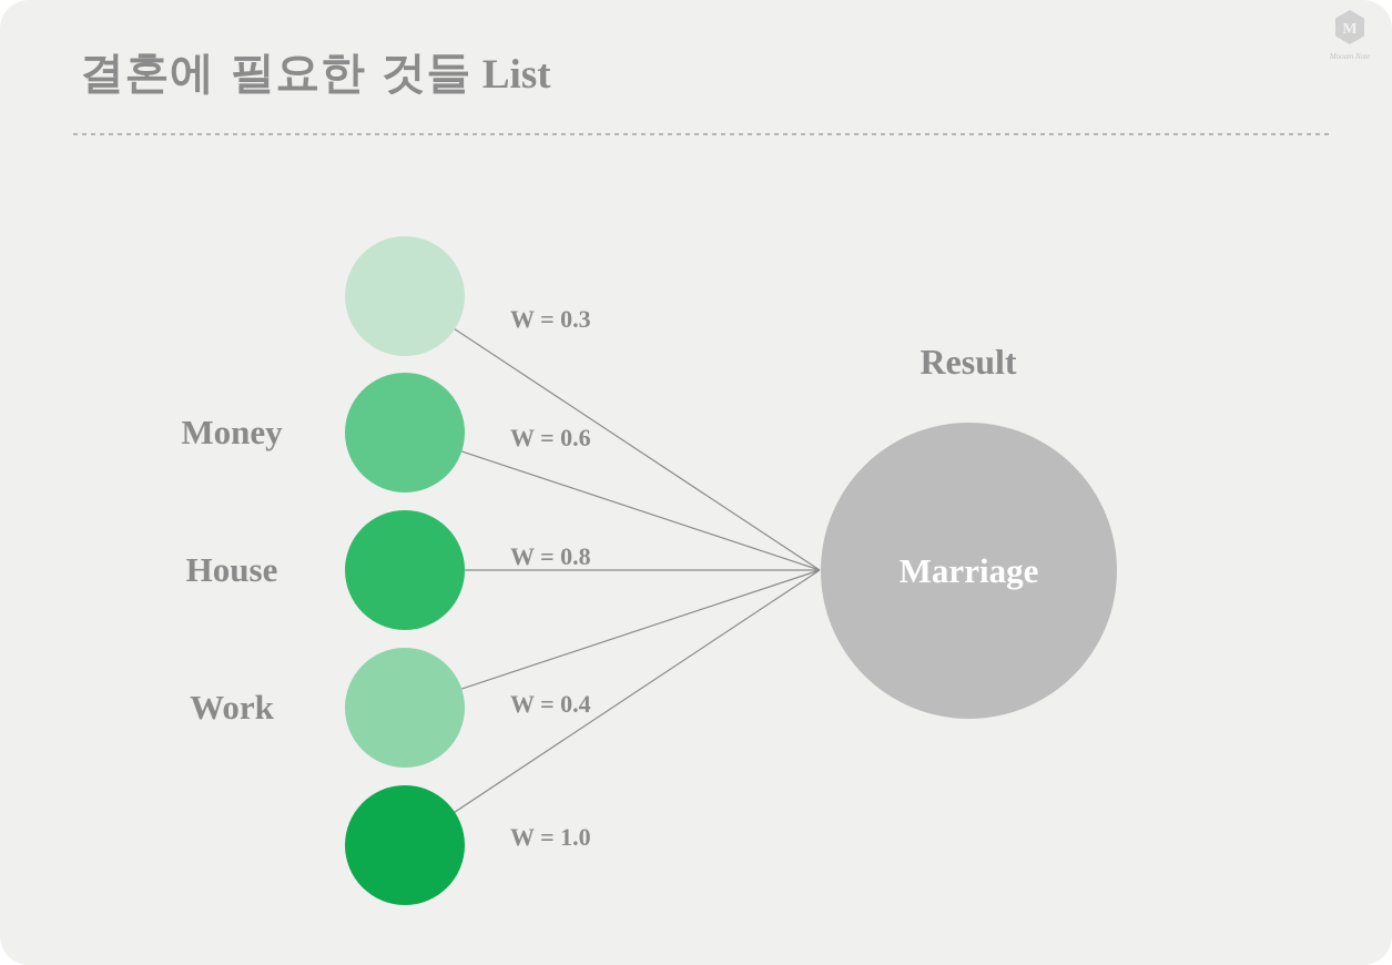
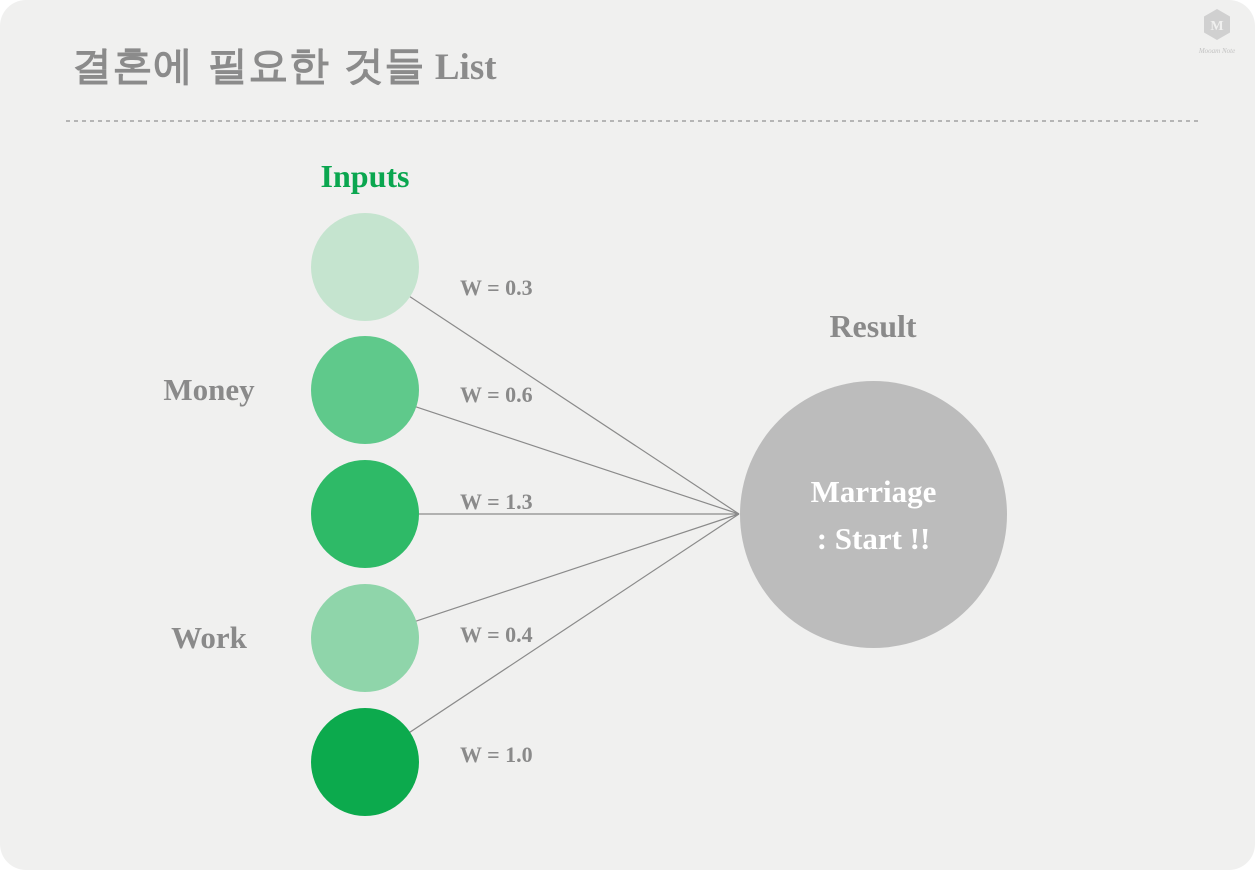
  결혼에 필요한 것들 List
  M
  Mooam Note
+ Inputs
  Result
  Money
- House
  Work
  W = 0.3
  W = 0.6
- W = 0.8
+ W = 1.3
  W = 0.4
  W = 1.0
  Marriage
+ : Start !!
